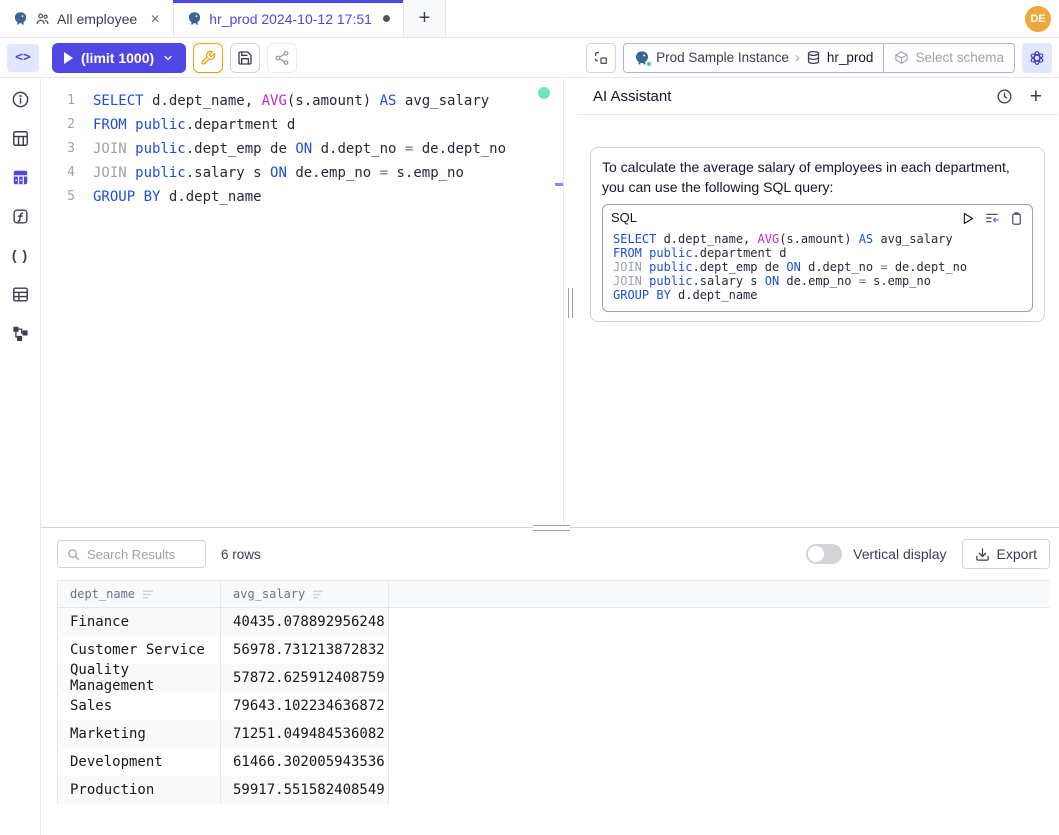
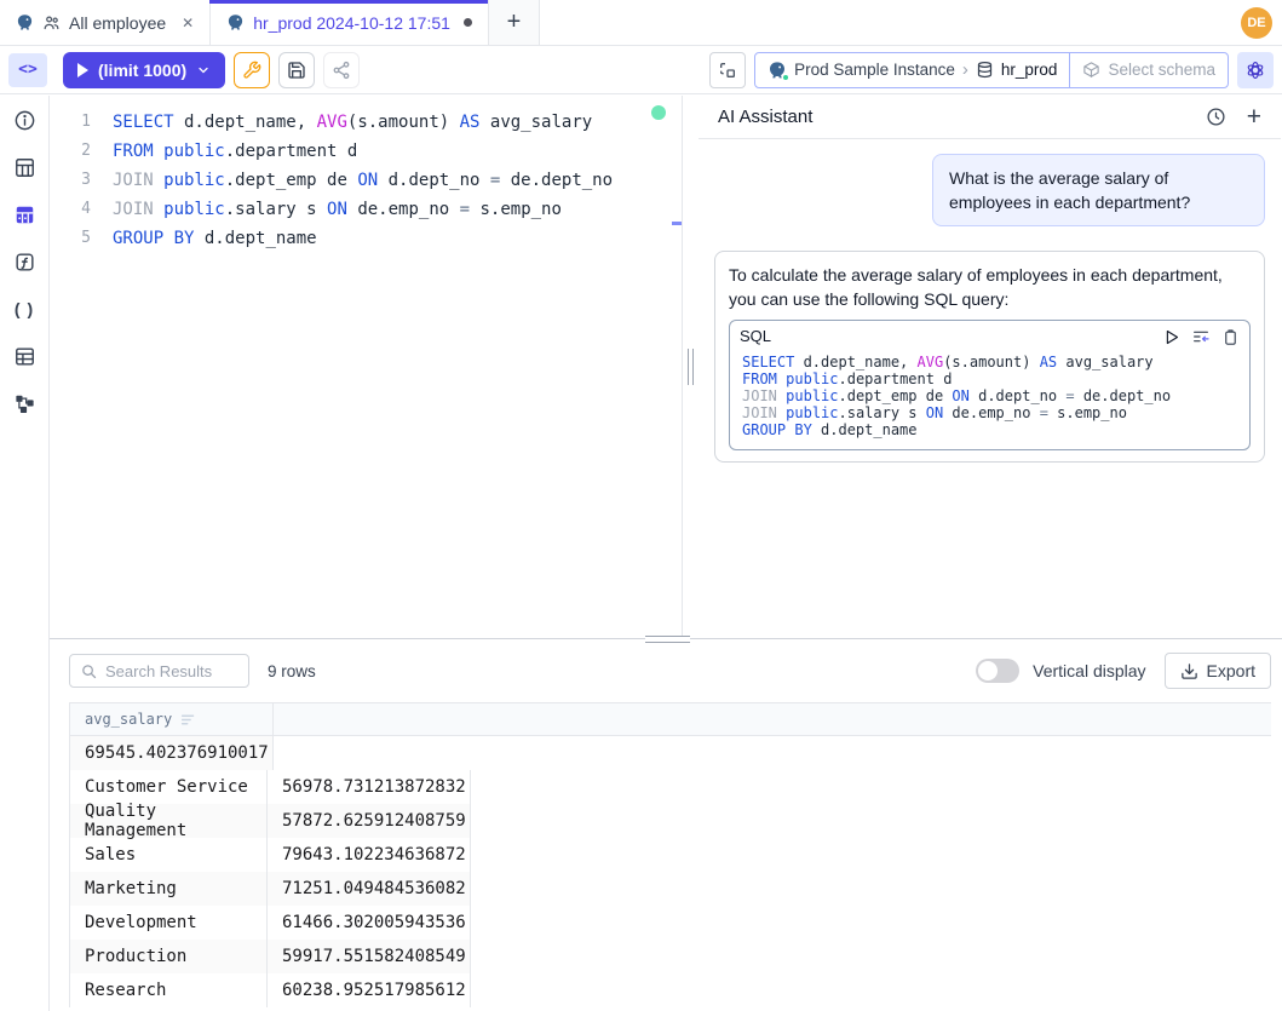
  All employee
  ✕
  hr_prod 2024-10-12 17:51
  +
  DE
  <>
  (limit 1000)
  Prod Sample Instance
  ›
  hr_prod
  Select schema
  ( )
  1
  SELECT d.dept_name, AVG(s.amount) AS avg_salary
  2
  FROM public.department d
  3
  JOIN public.dept_emp de ON d.dept_no = de.dept_no
  4
  JOIN public.salary s ON de.emp_no = s.emp_no
  5
  GROUP BY d.dept_name
  AI Assistant
  +
+ What is the average salary of employees in each department?
  To calculate the average salary of employees in each department, you can use the following SQL query:
  SQL
  SELECT d.dept_name, AVG(s.amount) AS avg_salary
  FROM public.department d
  JOIN public.dept_emp de ON d.dept_no = de.dept_no
  JOIN public.salary s ON de.emp_no = s.emp_no
  GROUP BY d.dept_name
  Search Results
- 6 rows
+ 9 rows
  Vertical display
  Export
- dept_name
  avg_salary
- Finance
- 40435.078892956248
+ 69545.402376910017
  Customer Service
  56978.731213872832
  Quality Management
  57872.625912408759
  Sales
  79643.102234636872
  Marketing
  71251.049484536082
  Development
  61466.302005943536
  Production
  59917.551582408549
+ Research
+ 60238.952517985612
